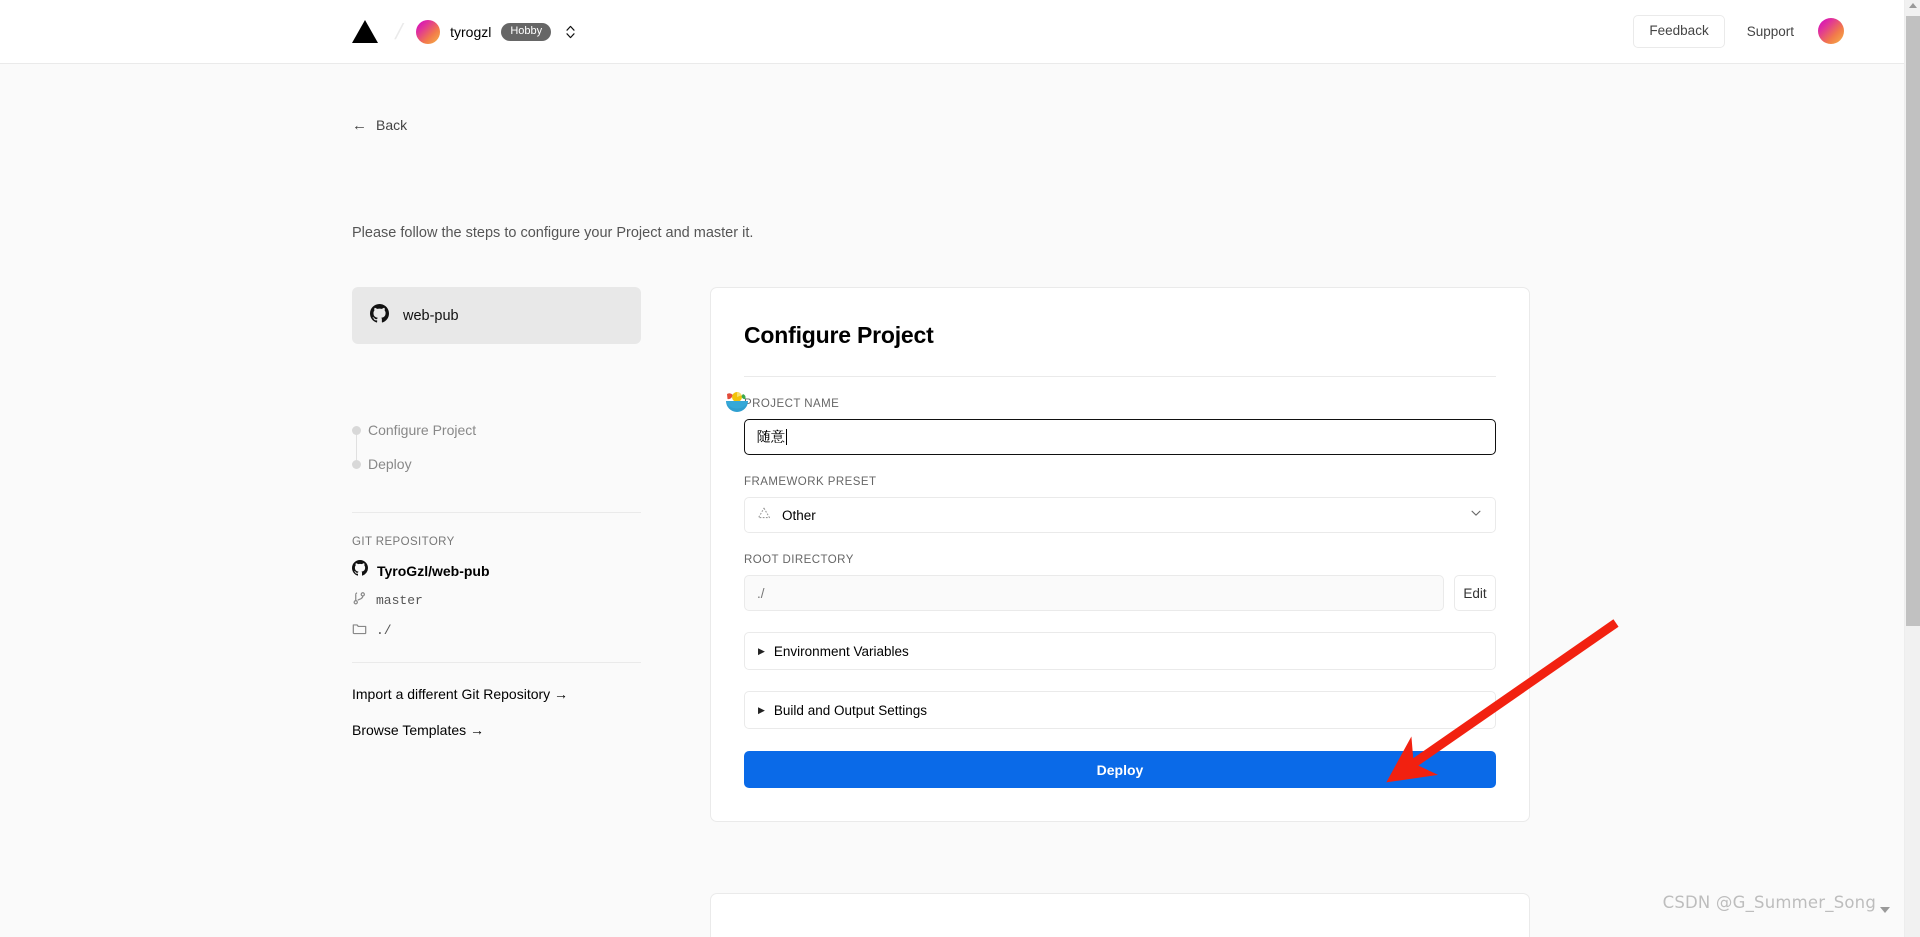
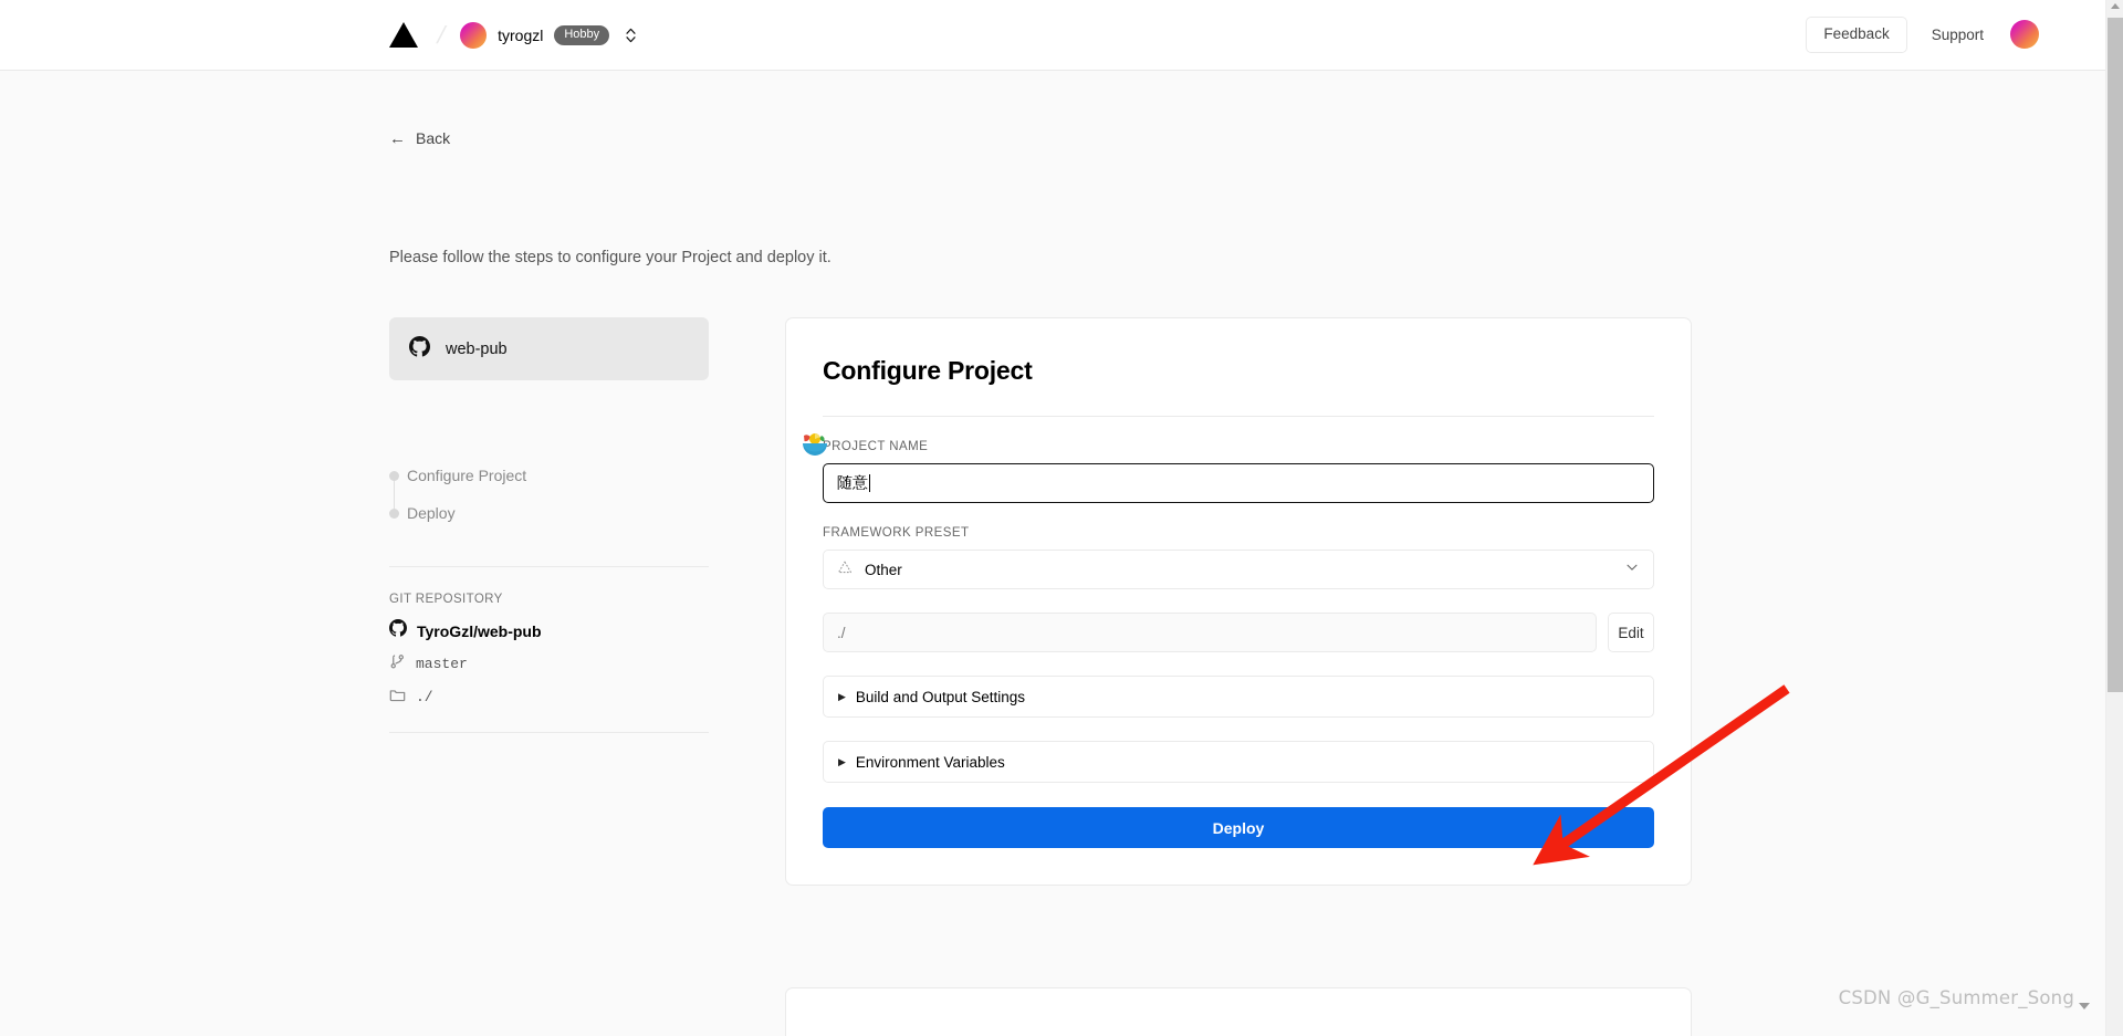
  tyrogzl
  Hobby
  Feedback
  Support
  ←
  Back
- Please follow the steps to configure your Project and master it.
+ Please follow the steps to configure your Project and deploy it.
  web-pub
  Configure Project
  Deploy
  GIT REPOSITORY
  TyroGzl/web-pub
  master
  ./
- Import a different Git Repository →
- Browse Templates →
  Configure Project
  PROJECT NAME
  随意
  FRAMEWORK PRESET
  Other
- ROOT DIRECTORY
  ./
  Edit
  ▶
- Environment Variables
+ Build and Output Settings
  ▶
- Build and Output Settings
+ Environment Variables
  Deploy
  CSDN @G_Summer_Song
